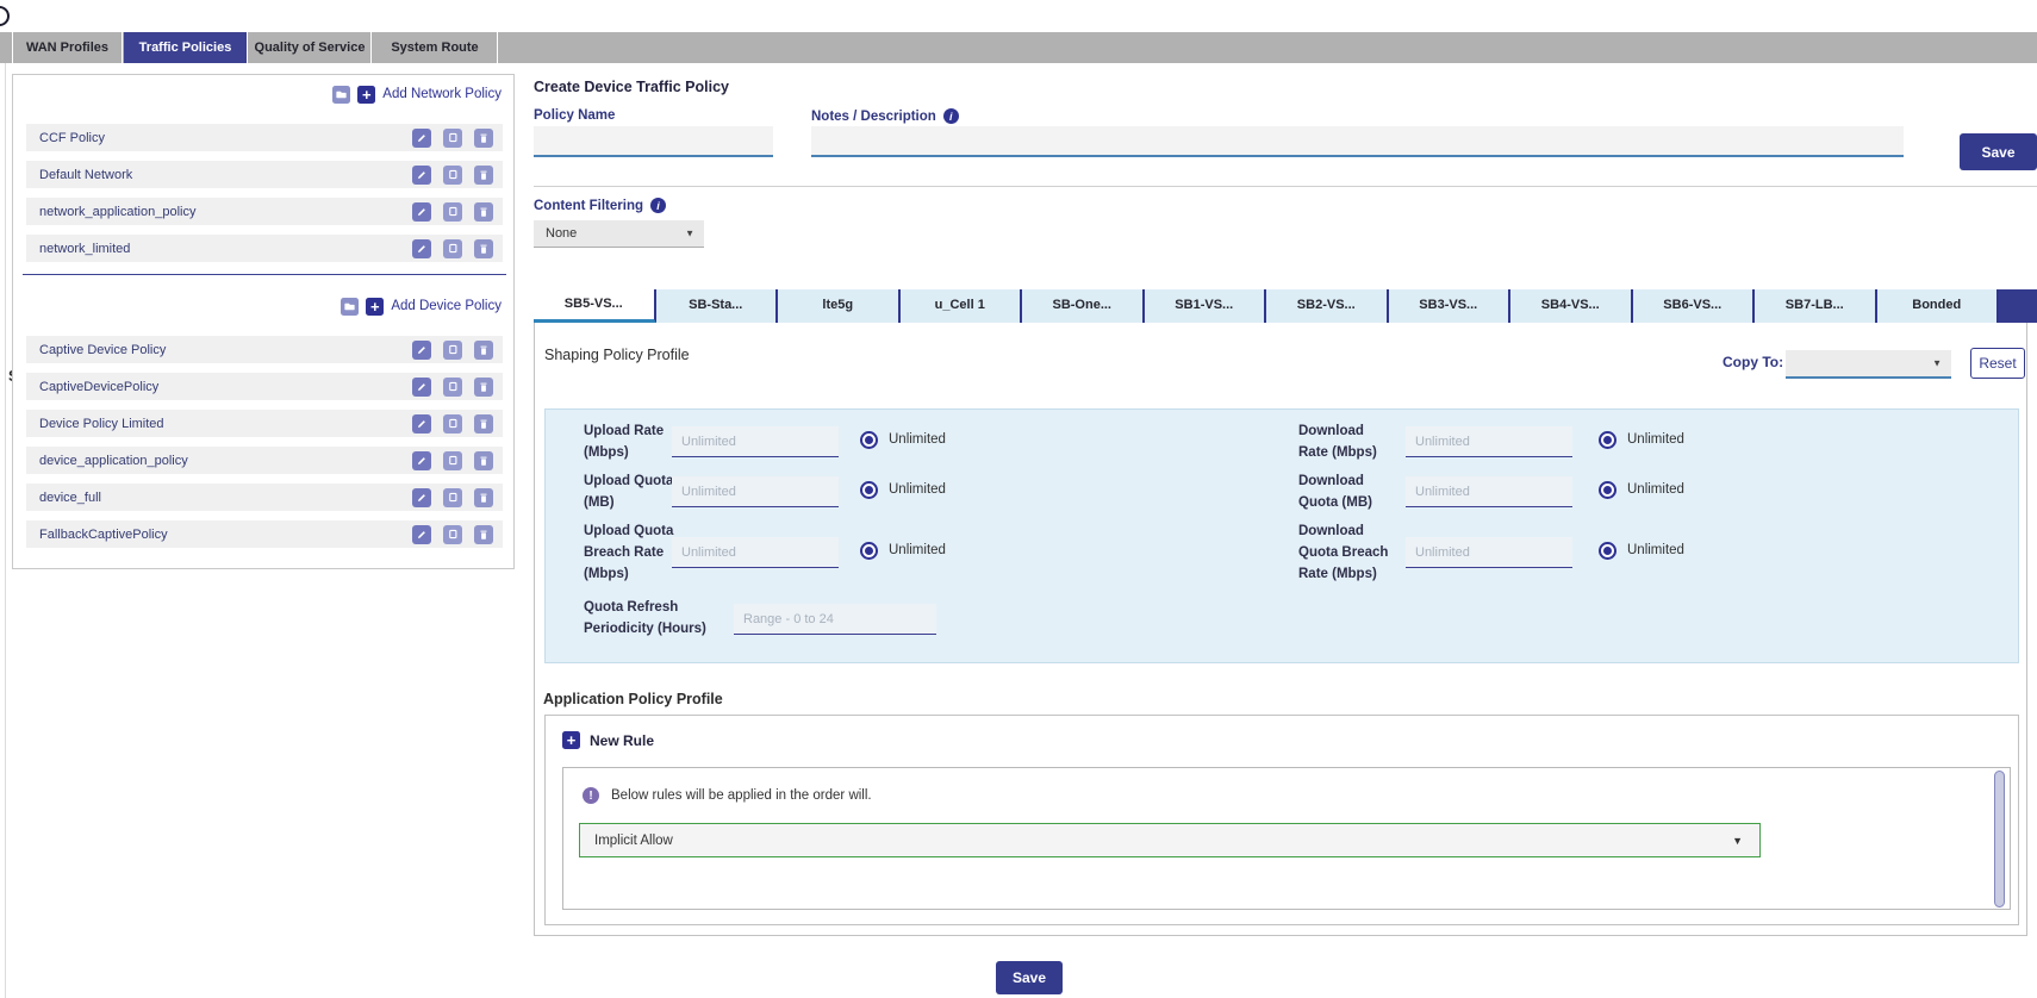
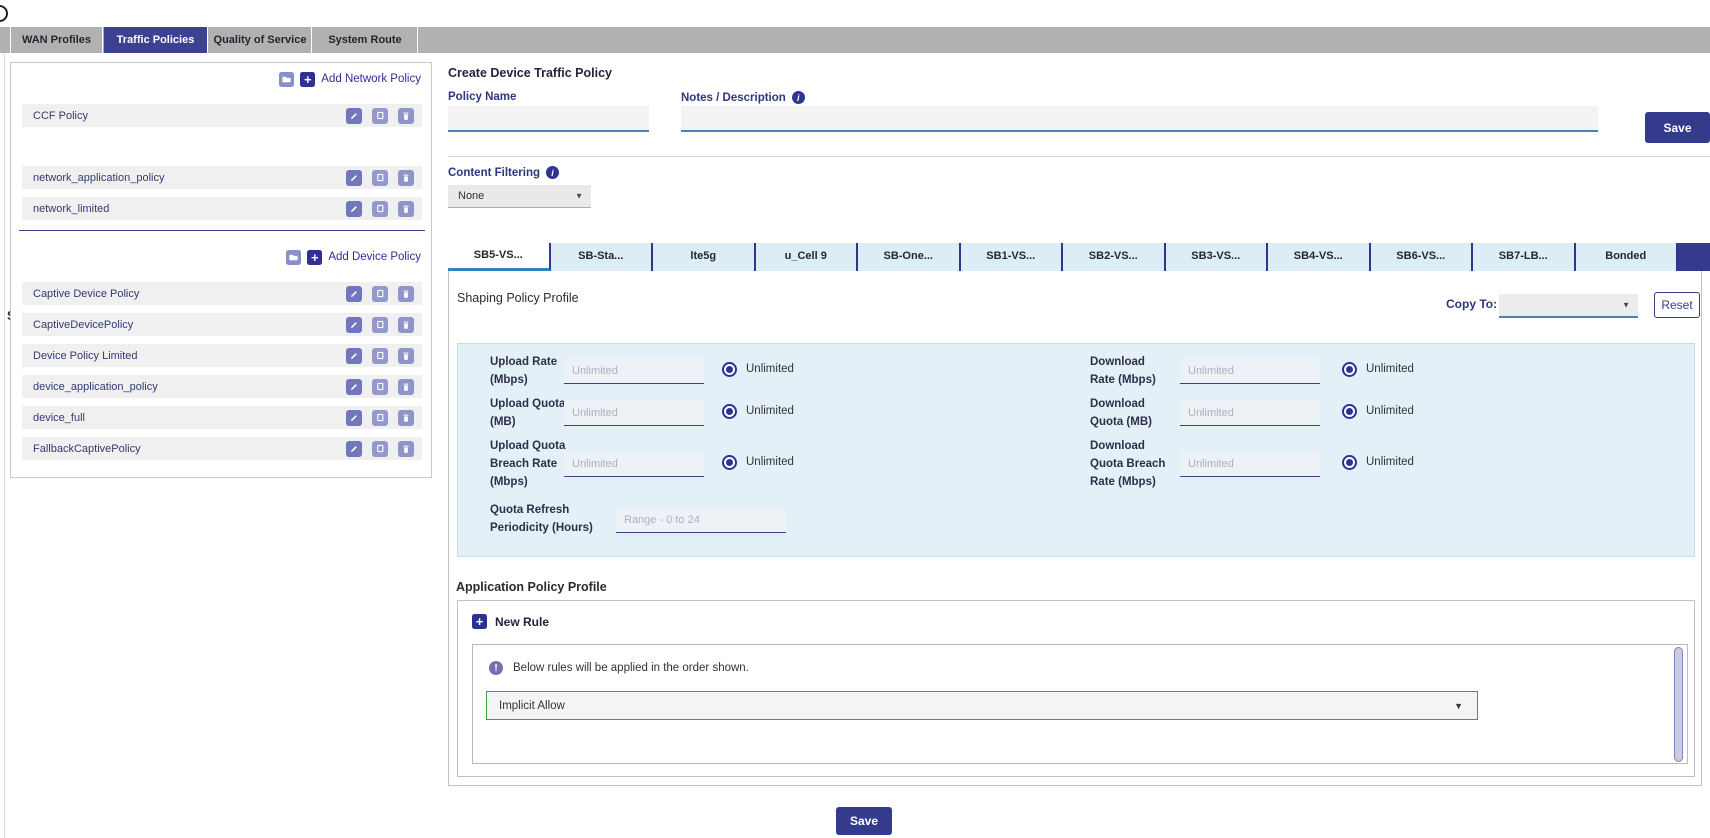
  WAN Profiles
  Traffic Policies
  Quality of Service
  System Route
  +
  Add Network Policy
  CCF Policy
- Default Network
  network_application_policy
  network_limited
  +
  Add Device Policy
  Captive Device Policy
  CaptiveDevicePolicy
  Device Policy Limited
  device_application_policy
  device_full
  FallbackCaptivePolicy
  Create Device Traffic Policy
  Policy Name
  Notes / Description
  i
  Save
  Content Filtering
  i
  None
  ▼
  SB5-VS...
  SB-Sta...
  lte5g
- u_Cell 1
+ u_Cell 9
  SB-One...
  SB1-VS...
  SB2-VS...
  SB3-VS...
  SB4-VS...
  SB6-VS...
  SB7-LB...
  Bonded
  Shaping Policy Profile
  Copy To:
  ▼
  Reset
  Upload Rate (Mbps)
  Unlimited
  Unlimited
  Upload Quota (MB)
  Unlimited
  Unlimited
  Upload Quota Breach Rate (Mbps)
  Unlimited
  Unlimited
  Quota Refresh Periodicity (Hours)
  Range - 0 to 24
  Download Rate (Mbps)
  Unlimited
  Unlimited
  Download Quota (MB)
  Unlimited
  Unlimited
  Download Quota Breach Rate (Mbps)
  Unlimited
  Unlimited
  Application Policy Profile
  +
  New Rule
  !
- Below rules will be applied in the order will.
+ Below rules will be applied in the order shown.
  Implicit Allow
  ▼
  Save
